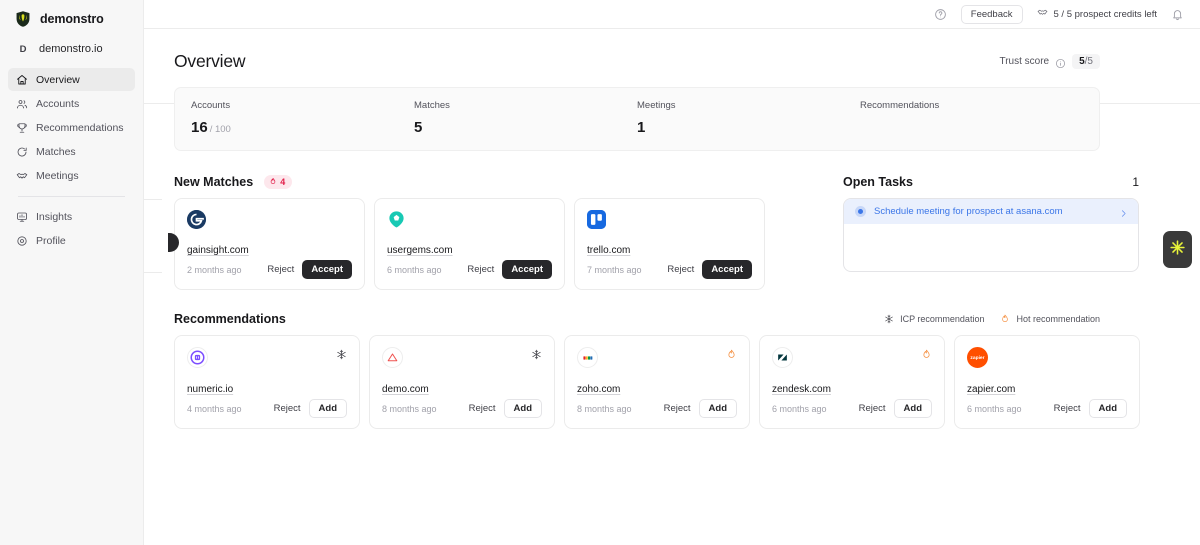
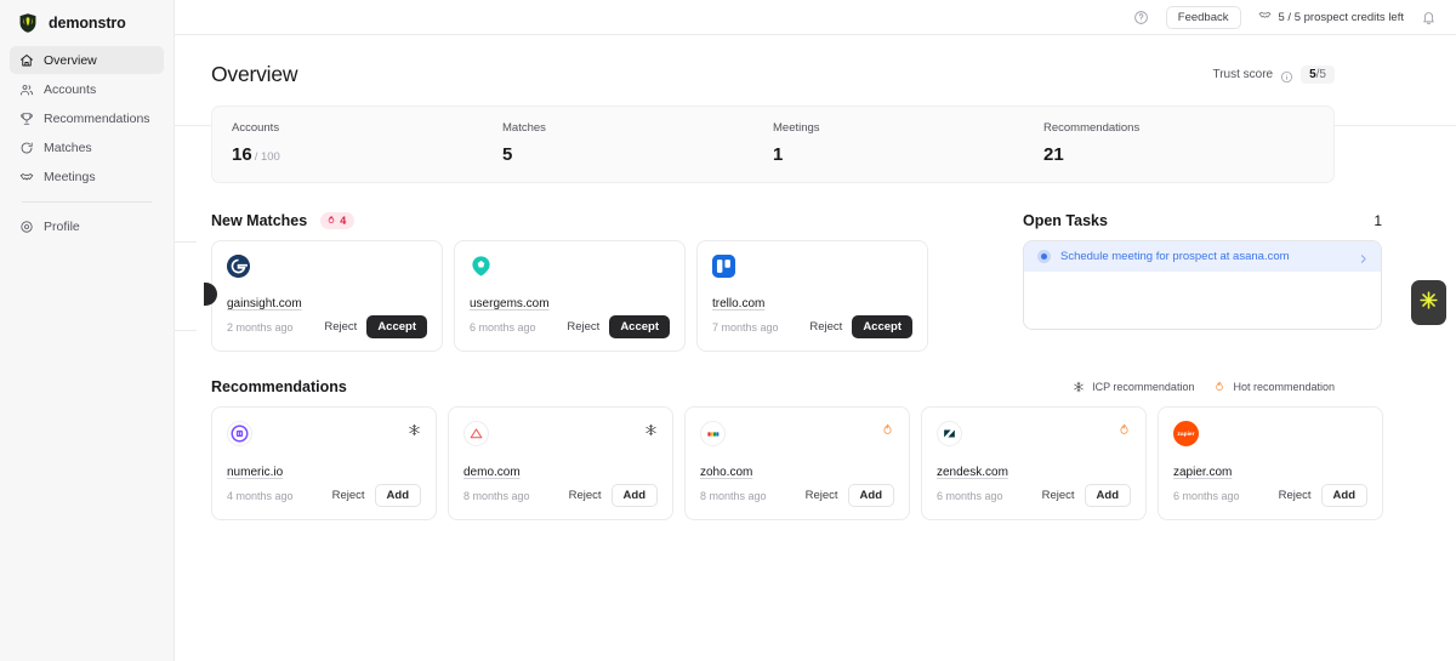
  demonstro
- D
- demonstro.io
  Overview
  Accounts
  Recommendations
  Matches
  Meetings
- Insights
  Profile
  Feedback
  5 / 5 prospect credits left
  Overview
  Trust score
  5/5
  Accounts
  16 / 100
  Matches
  5
  Meetings
  1
  Recommendations
+ 21
  New Matches
  4
  gainsight.com
  2 months ago
  Reject
  Accept
  usergems.com
  6 months ago
  Reject
  Accept
  trello.com
  7 months ago
  Reject
  Accept
  Open Tasks
  1
  Schedule meeting for prospect at asana.com
  Recommendations
  ICP recommendation
  Hot recommendation
  numeric.io
  4 months ago
  Reject
  Add
  demo.com
  8 months ago
  Reject
  Add
  zoho.com
  8 months ago
  Reject
  Add
  zendesk.com
  6 months ago
  Reject
  Add
  zapier.com
  6 months ago
  Reject
  Add
